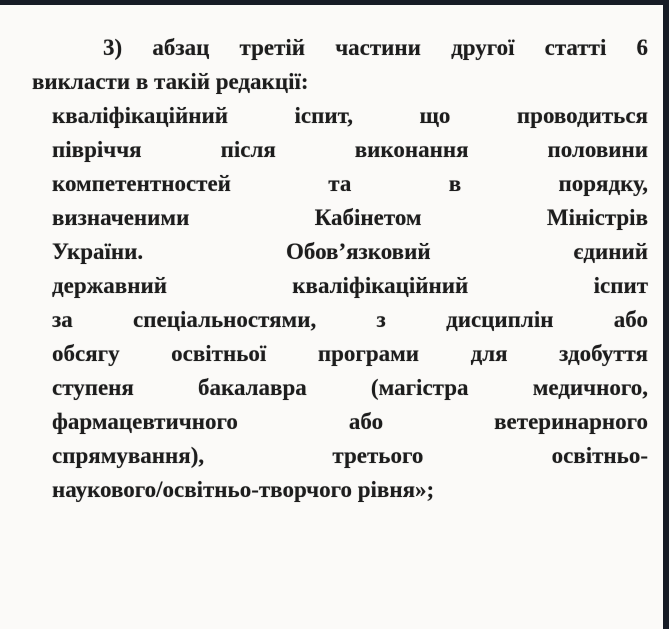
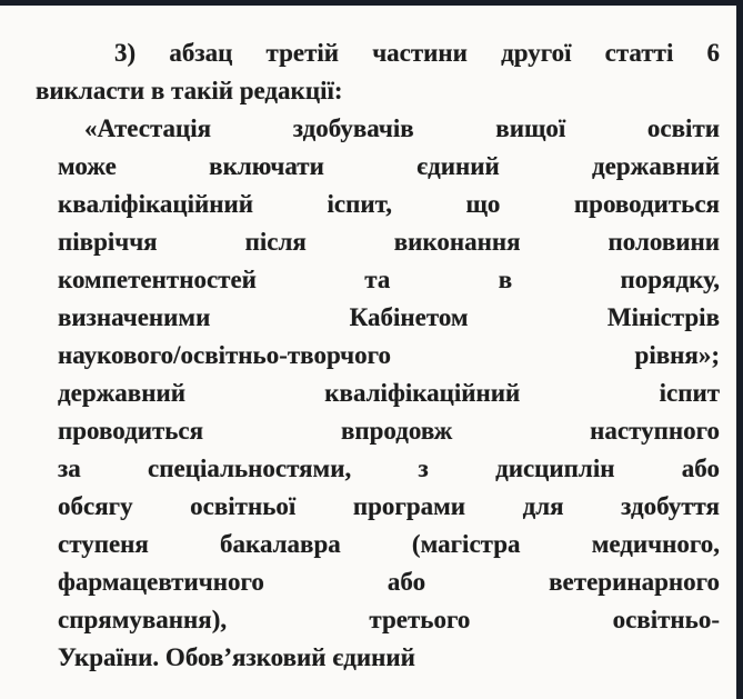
  3) абзац третій частини другої статті 6
  викласти в такій редакції:
+ «Атестація здобувачів вищої освіти
+ може включати єдиний державний
  кваліфікаційний іспит, що проводиться
  півріччя після виконання половини
  компетентностей та в порядку,
  визначеними Кабінетом Міністрів
- України. Обов’язковий єдиний
+ наукового/освітньо-творчого рівня»;
  державний кваліфікаційний іспит
+ проводиться впродовж наступного
  за спеціальностями, з дисциплін або
  обсягу освітньої програми для здобуття
  ступеня бакалавра (магістра медичного,
  фармацевтичного або ветеринарного
  спрямування), третього освітньо-
- наукового/освітньо-творчого рівня»;
+ України. Обов’язковий єдиний
